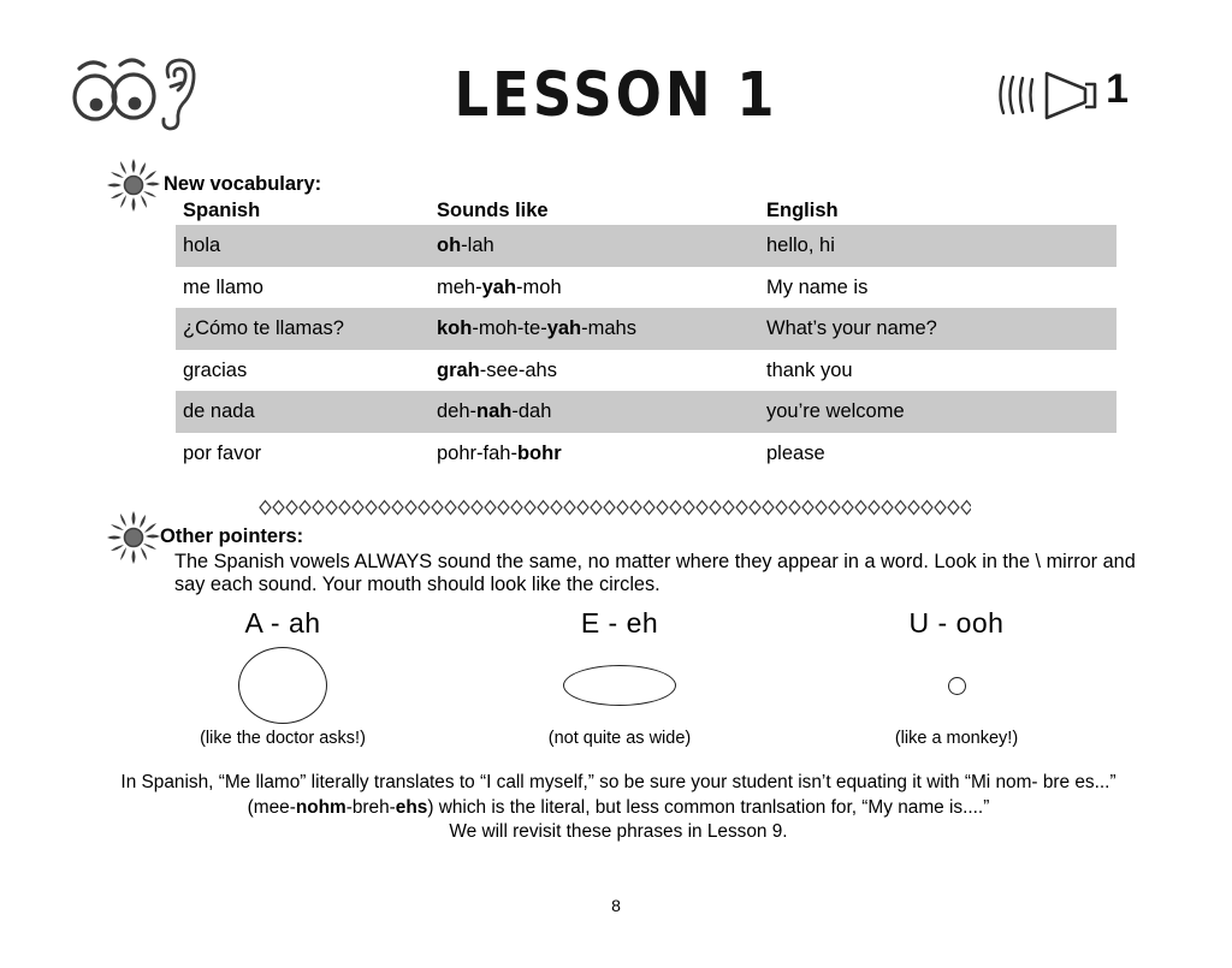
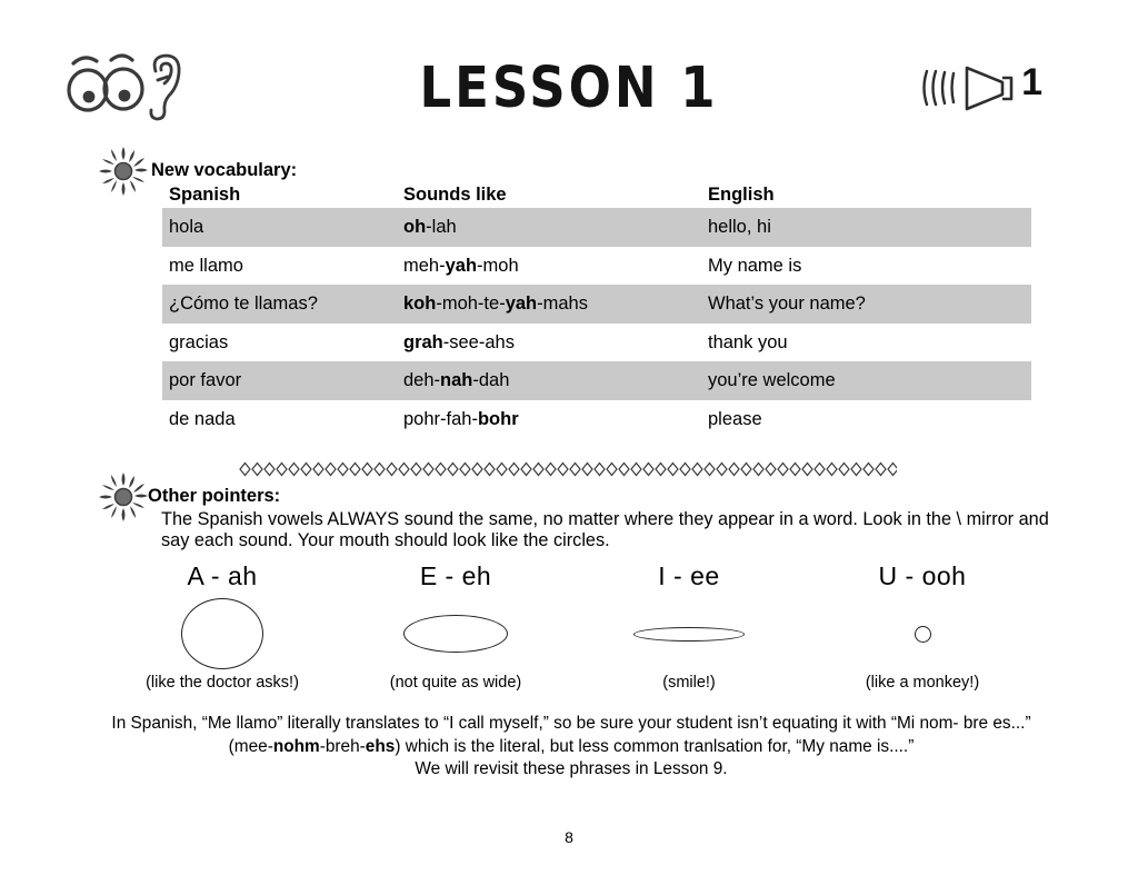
  LESSON 1
  1
  New vocabulary:
  Spanish
  Sounds like
  English
  hola
  oh-lah
  hello, hi
  me llamo
  meh-yah-moh
  My name is
  ¿Cómo te llamas?
  koh-moh-te-yah-mahs
  What’s your name?
  gracias
  grah-see-ahs
  thank you
- de nada
+ por favor
  deh-nah-dah
  you’re welcome
- por favor
+ de nada
  pohr-fah-bohr
  please
  Other pointers:
  The Spanish vowels ALWAYS sound the same, no matter where they appear in a word. Look in the \ mirror and say each sound. Your mouth should look like the circles.
  A - ah
  (like the doctor asks!)
  E - eh
  (not quite as wide)
+ I - ee
+ (smile!)
  U - ooh
  (like a monkey!)
  In Spanish, “Me llamo” literally translates to “I call myself,” so be sure your student isn’t equating it with “Mi nom- bre es...” (mee-nohm-breh-ehs) which is the literal, but less common tranlsation for, “My name is....”
  We will revisit these phrases in Lesson 9.
  8
